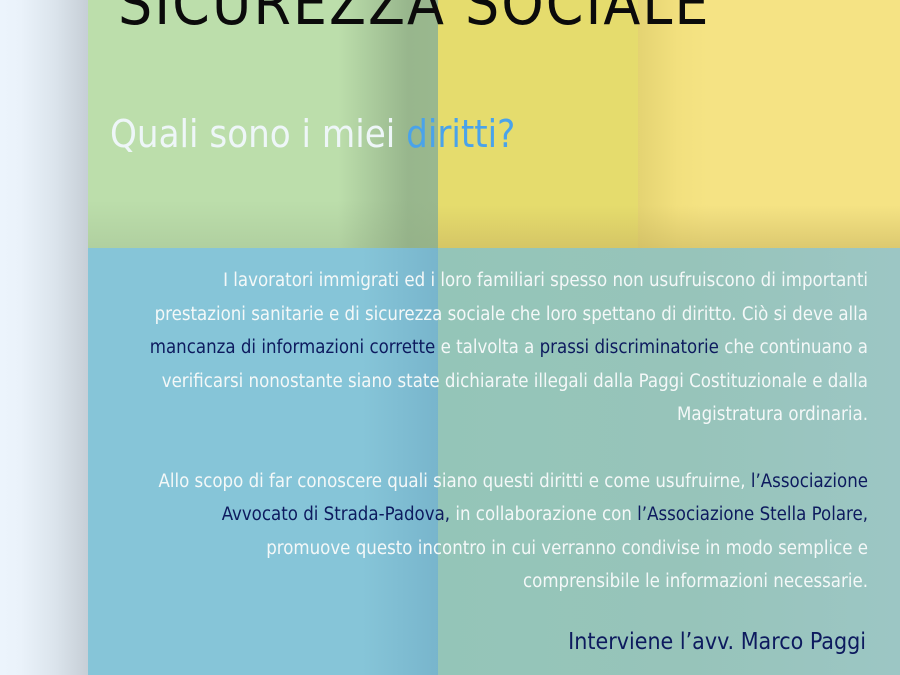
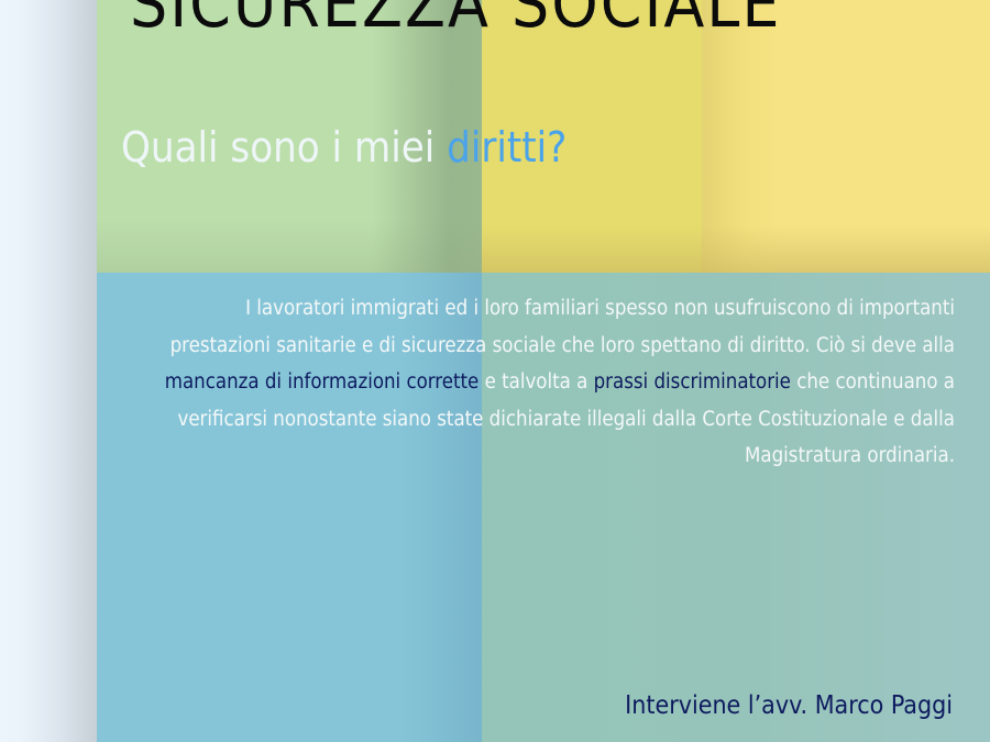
  SICUREZZA SOCIALE
  Quali sono i miei diritti?
- I lavoratori immigrati ed i loro familiari spesso non usufruiscono di importanti prestazioni sanitarie e di sicurezza sociale che loro spettano di diritto. Ciò si deve alla mancanza di informazioni corrette e talvolta a prassi discriminatorie che continuano a verificarsi nonostante siano state dichiarate illegali dalla Paggi Costituzionale e dalla Magistratura ordinaria.
+ I lavoratori immigrati ed i loro familiari spesso non usufruiscono di importanti prestazioni sanitarie e di sicurezza sociale che loro spettano di diritto. Ciò si deve alla mancanza di informazioni corrette e talvolta a prassi discriminatorie che continuano a verificarsi nonostante siano state dichiarate illegali dalla Corte Costituzionale e dalla Magistratura ordinaria.
- Allo scopo di far conoscere quali siano questi diritti e come usufruirne, l’Associazione Avvocato di Strada-Padova, in collaborazione con l’Associazione Stella Polare, promuove questo incontro in cui verranno condivise in modo semplice e comprensibile le informazioni necessarie.
  Interviene l’avv. Marco Paggi
